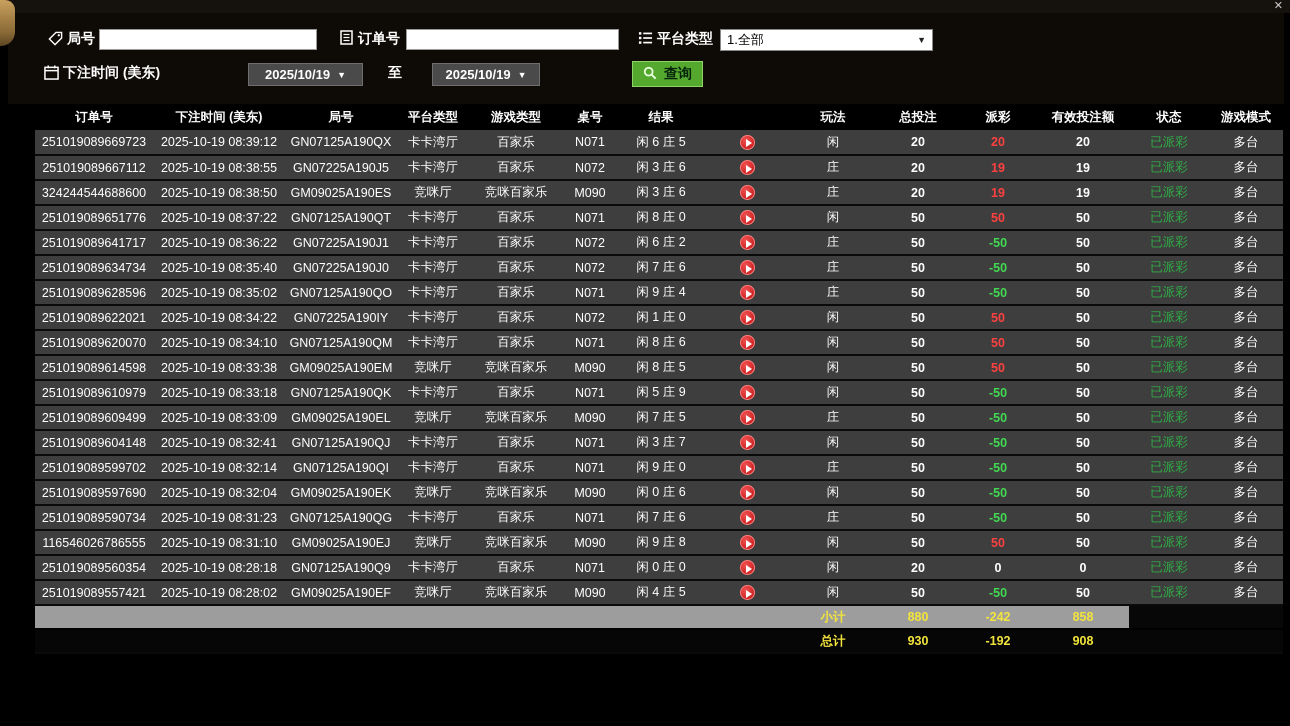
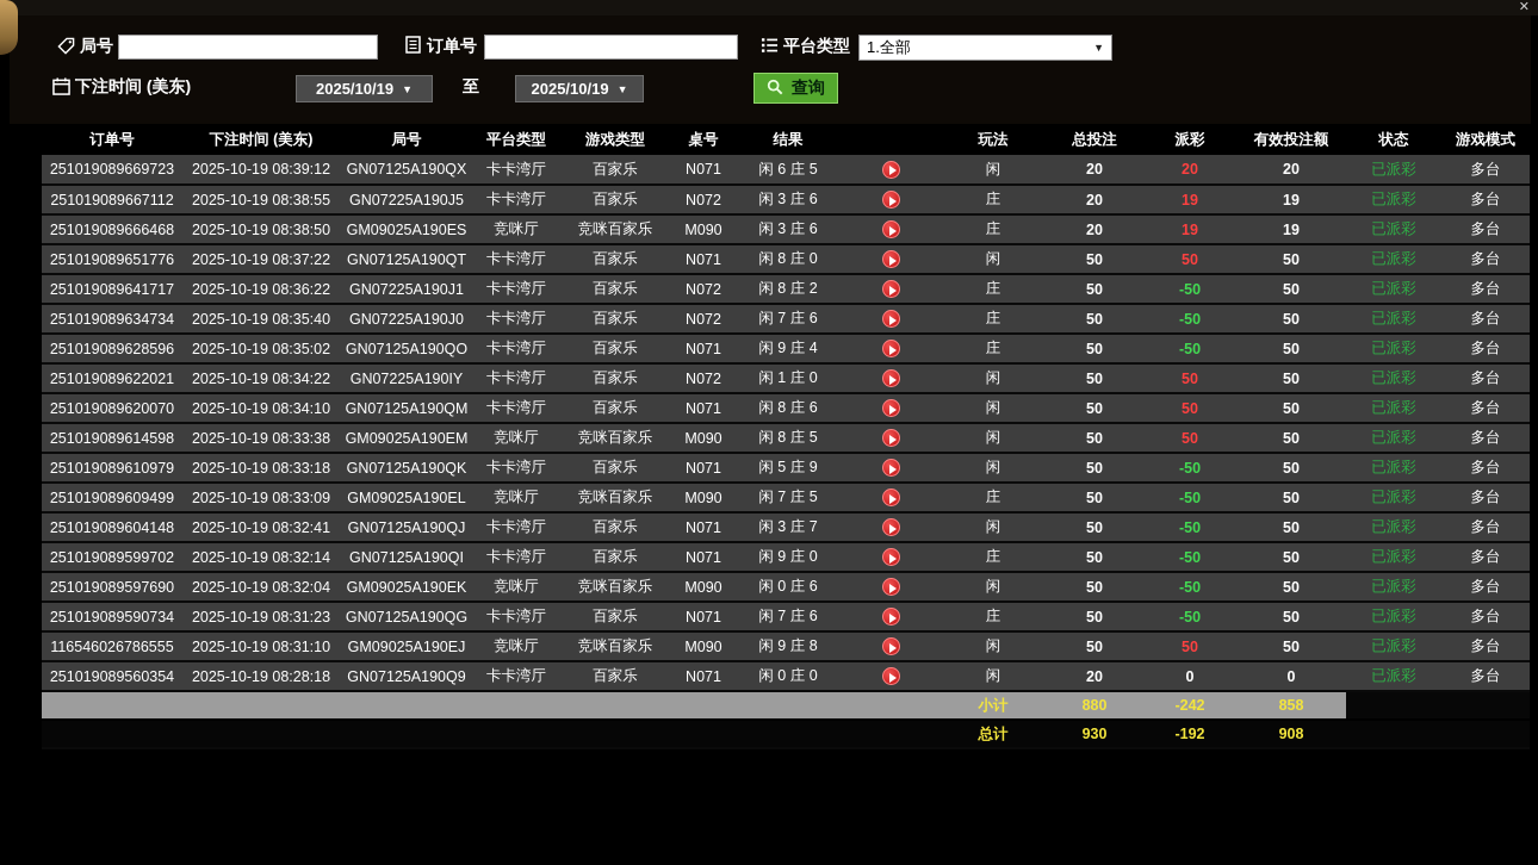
  ✕
  局号
  订单号
  平台类型
  1.全部
  ▼
  下注时间 (美东)
  2025/10/19
  ▼
  至
  2025/10/19
  ▼
  查询
  订单号	下注时间 (美东)	局号	平台类型	游戏类型	桌号	结果		玩法	总投注	派彩	有效投注额	状态	游戏模式
  251019089669723	2025-10-19 08:39:12	GN07125A190QX	卡卡湾厅	百家乐	N071	闲 6 庄 5		闲	20	20	20	已派彩	多台
  251019089667112	2025-10-19 08:38:55	GN07225A190J5	卡卡湾厅	百家乐	N072	闲 3 庄 6		庄	20	19	19	已派彩	多台
- 324244544688600	2025-10-19 08:38:50	GM09025A190ES	竞咪厅	竞咪百家乐	M090	闲 3 庄 6		庄	20	19	19	已派彩	多台
+ 251019089666468	2025-10-19 08:38:50	GM09025A190ES	竞咪厅	竞咪百家乐	M090	闲 3 庄 6		庄	20	19	19	已派彩	多台
  251019089651776	2025-10-19 08:37:22	GN07125A190QT	卡卡湾厅	百家乐	N071	闲 8 庄 0		闲	50	50	50	已派彩	多台
- 251019089641717	2025-10-19 08:36:22	GN07225A190J1	卡卡湾厅	百家乐	N072	闲 6 庄 2		庄	50	-50	50	已派彩	多台
+ 251019089641717	2025-10-19 08:36:22	GN07225A190J1	卡卡湾厅	百家乐	N072	闲 8 庄 2		庄	50	-50	50	已派彩	多台
  251019089634734	2025-10-19 08:35:40	GN07225A190J0	卡卡湾厅	百家乐	N072	闲 7 庄 6		庄	50	-50	50	已派彩	多台
  251019089628596	2025-10-19 08:35:02	GN07125A190QO	卡卡湾厅	百家乐	N071	闲 9 庄 4		庄	50	-50	50	已派彩	多台
  251019089622021	2025-10-19 08:34:22	GN07225A190IY	卡卡湾厅	百家乐	N072	闲 1 庄 0		闲	50	50	50	已派彩	多台
  251019089620070	2025-10-19 08:34:10	GN07125A190QM	卡卡湾厅	百家乐	N071	闲 8 庄 6		闲	50	50	50	已派彩	多台
  251019089614598	2025-10-19 08:33:38	GM09025A190EM	竞咪厅	竞咪百家乐	M090	闲 8 庄 5		闲	50	50	50	已派彩	多台
  251019089610979	2025-10-19 08:33:18	GN07125A190QK	卡卡湾厅	百家乐	N071	闲 5 庄 9		闲	50	-50	50	已派彩	多台
  251019089609499	2025-10-19 08:33:09	GM09025A190EL	竞咪厅	竞咪百家乐	M090	闲 7 庄 5		庄	50	-50	50	已派彩	多台
  251019089604148	2025-10-19 08:32:41	GN07125A190QJ	卡卡湾厅	百家乐	N071	闲 3 庄 7		闲	50	-50	50	已派彩	多台
  251019089599702	2025-10-19 08:32:14	GN07125A190QI	卡卡湾厅	百家乐	N071	闲 9 庄 0		庄	50	-50	50	已派彩	多台
  251019089597690	2025-10-19 08:32:04	GM09025A190EK	竞咪厅	竞咪百家乐	M090	闲 0 庄 6		闲	50	-50	50	已派彩	多台
  251019089590734	2025-10-19 08:31:23	GN07125A190QG	卡卡湾厅	百家乐	N071	闲 7 庄 6		庄	50	-50	50	已派彩	多台
  116546026786555	2025-10-19 08:31:10	GM09025A190EJ	竞咪厅	竞咪百家乐	M090	闲 9 庄 8		闲	50	50	50	已派彩	多台
  251019089560354	2025-10-19 08:28:18	GN07125A190Q9	卡卡湾厅	百家乐	N071	闲 0 庄 0		闲	20	0	0	已派彩	多台
- 251019089557421	2025-10-19 08:28:02	GM09025A190EF	竞咪厅	竞咪百家乐	M090	闲 4 庄 5		闲	50	-50	50	已派彩	多台
  	小计	880	-242	858
  	总计	930	-192	908
